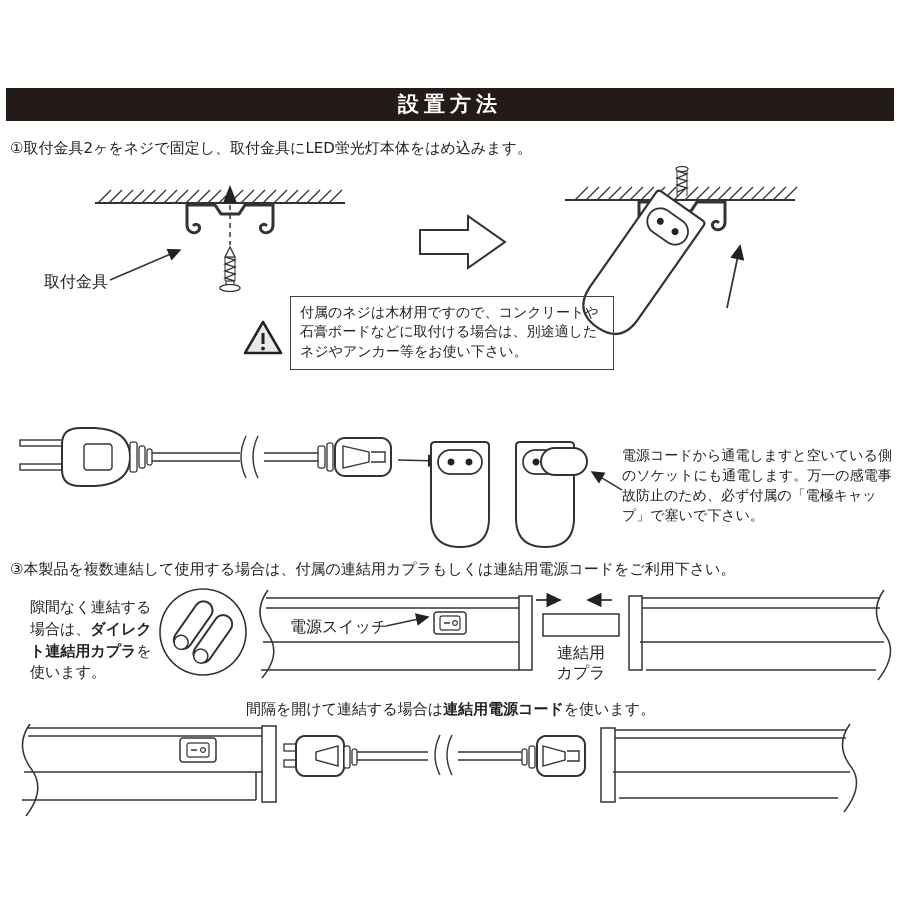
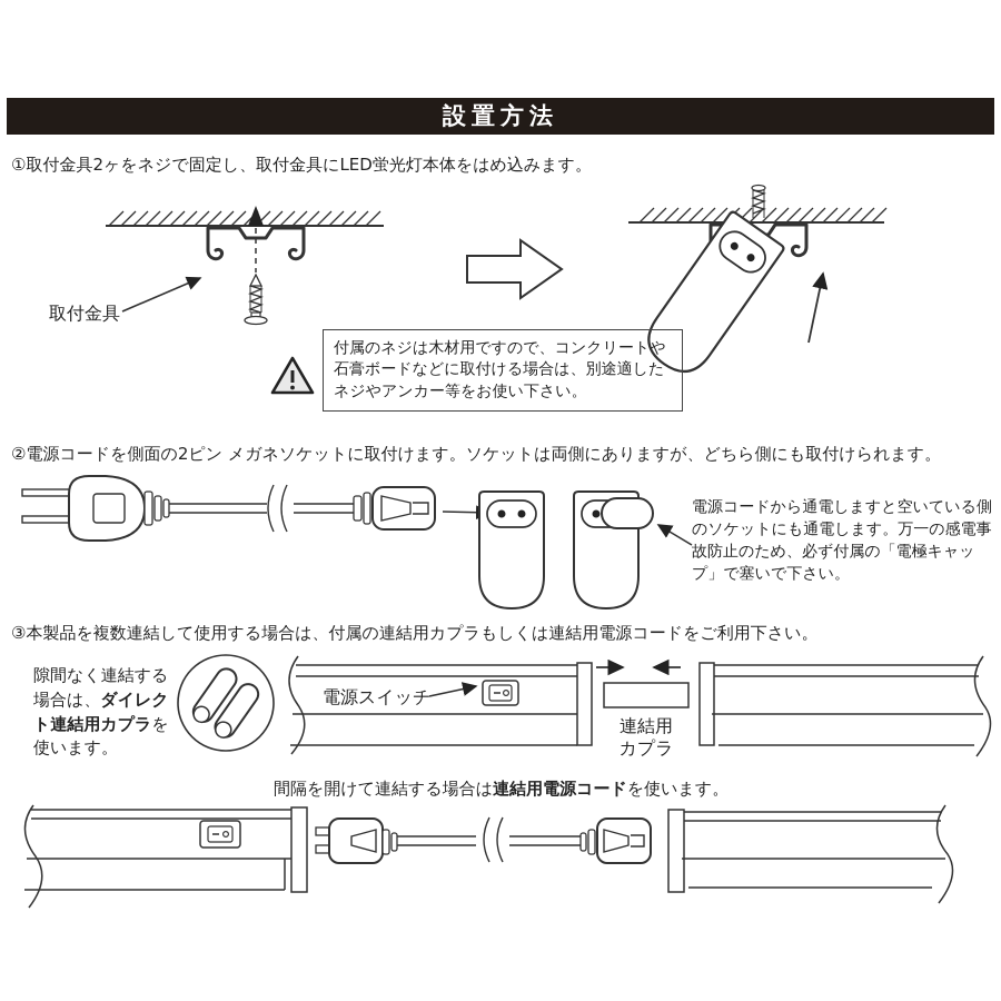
  設置方法
  ①取付金具2ヶをネジで固定し、取付金具にLED蛍光灯本体をはめ込みます。
  取付金具
  付属のネジは木材用ですので、コンクリートや石膏ボードなどに取付ける場合は、別途適したネジやアンカー等をお使い下さい。
+ ②電源コードを側面の2ピン メガネソケットに取付けます。ソケットは両側にありますが、どちら側にも取付けられます。
  電源コードから通電しますと空いている側のソケットにも通電します。万一の感電事故防止のため、必ず付属の「電極キャップ」で塞いで下さい。
  ③本製品を複数連結して使用する場合は、付属の連結用カプラもしくは連結用電源コードをご利用下さい。
  隙間なく連結する場合は、ダイレクト連結用カプラを使います。
  電源スイッチ
  連結用
  カプラ
  間隔を開けて連結する場合は連結用電源コードを使います。
